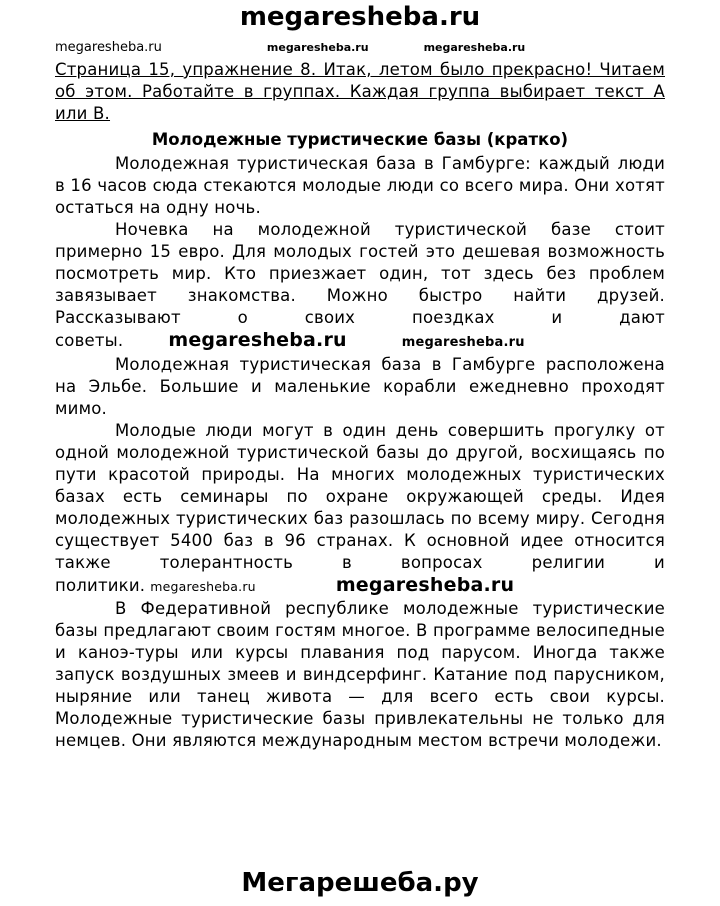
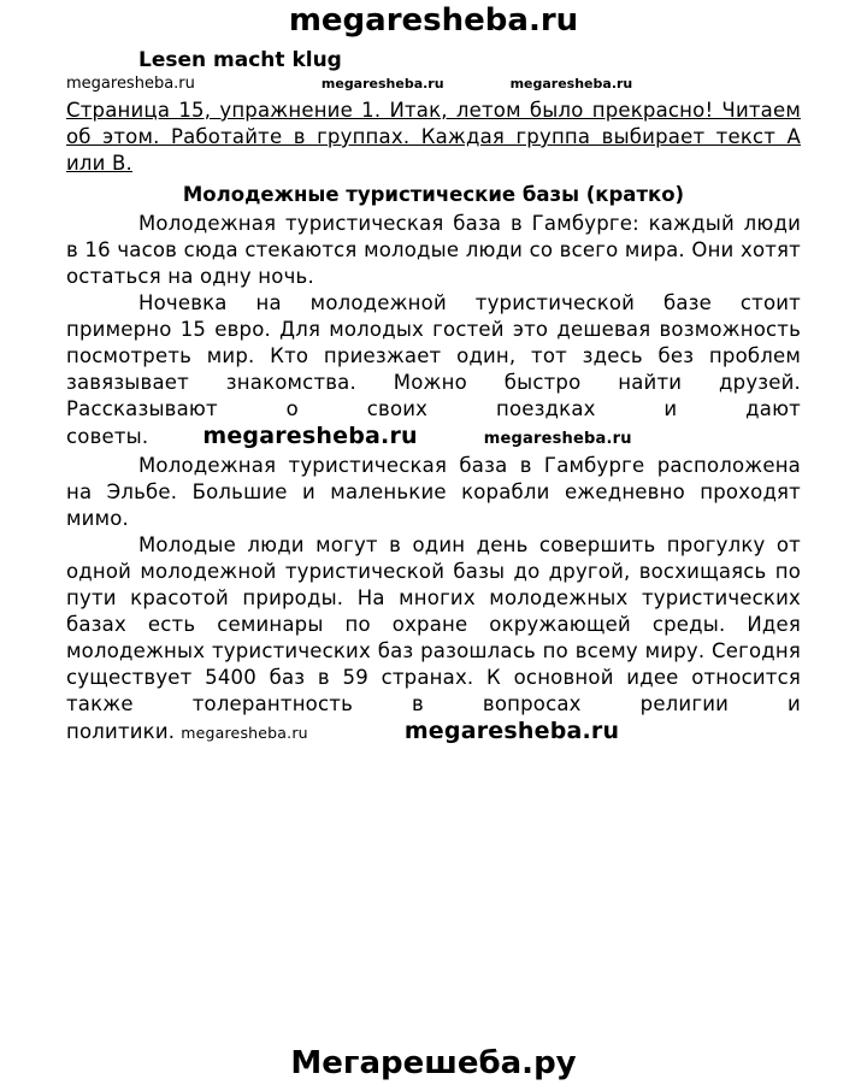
  megaresheba.ru
+ Lesen macht klug
  megaresheba.ru
  megaresheba.ru
  megaresheba.ru
- Страница 15, упражнение 8. Итак, летом было прекрасно! Читаем об этом. Работайте в группах. Каждая группа выбирает текст А или В.
+ Страница 15, упражнение 1. Итак, летом было прекрасно! Читаем об этом. Работайте в группах. Каждая группа выбирает текст А или В.
  Молодежные туристические базы (кратко)
  Молодежная туристическая база в Гамбурге: каждый люди в 16 часов сюда стекаются молодые люди со всего мира. Они хотят остаться на одну ночь.
  Ночевка на молодежной туристической базе стоит примерно 15 евро. Для молодых гостей это дешевая возможность посмотреть мир. Кто приезжает один, тот здесь без проблем завязывает знакомства. Можно быстро найти друзей. Рассказывают о своих поездках и дают советы. megaresheba.ru megaresheba.ru
  Молодежная туристическая база в Гамбурге расположена на Эльбе. Большие и маленькие корабли ежедневно проходят мимо.
- Молодые люди могут в один день совершить прогулку от одной молодежной туристической базы до другой, восхищаясь по пути красотой природы. На многих молодежных туристических базах есть семинары по охране окружающей среды. Идея молодежных туристических баз разошлась по всему миру. Сегодня существует 5400 баз в 96 странах. К основной идее относится также толерантность в вопросах религии и политики. megaresheba.ru megaresheba.ru
+ Молодые люди могут в один день совершить прогулку от одной молодежной туристической базы до другой, восхищаясь по пути красотой природы. На многих молодежных туристических базах есть семинары по охране окружающей среды. Идея молодежных туристических баз разошлась по всему миру. Сегодня существует 5400 баз в 59 странах. К основной идее относится также толерантность в вопросах религии и политики. megaresheba.ru megaresheba.ru
- В Федеративной республике молодежные туристические базы предлагают своим гостям многое. В программе велосипедные и каноэ-туры или курсы плавания под парусом. Иногда также запуск воздушных змеев и виндсерфинг. Катание под парусником, ныряние или танец живота — для всего есть свои курсы. Молодежные туристические базы привлекательны не только для немцев. Они являются международным местом встречи молодежи.
  Мегарешеба.ру
